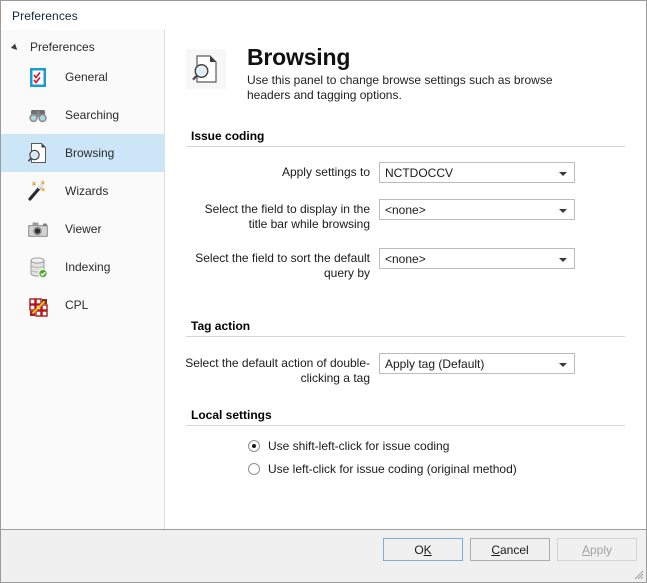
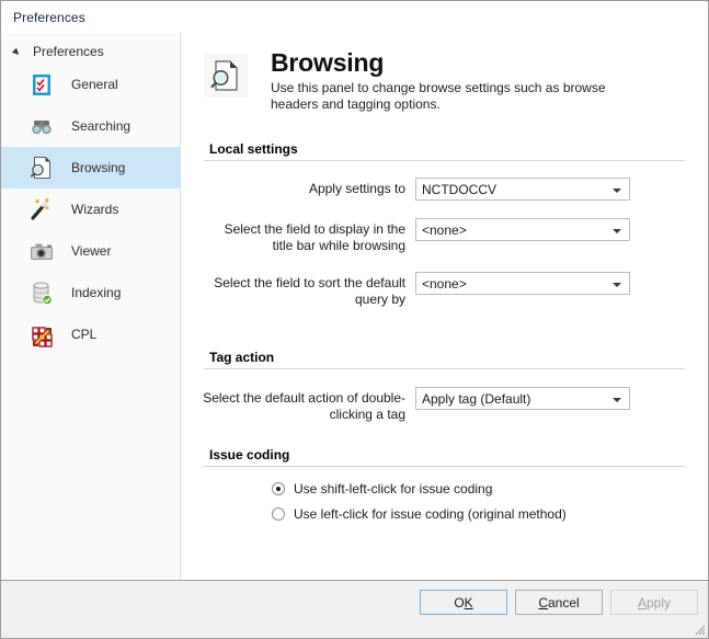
  Preferences
  Preferences
  General
  Searching
  Browsing
  Wizards
  Viewer
  Indexing
  CPL
  Browsing
  Use this panel to change browse settings such as browse headers and tagging options.
- Issue coding
+ Local settings
  Apply settings to
  NCTDOCCV
  Select the field to display in the title bar while browsing
  <none>
  Select the field to sort the default query by
  <none>
  Tag action
  Select the default action of double-clicking a tag
  Apply tag (Default)
- Local settings
+ Issue coding
  Use shift-left-click for issue coding
  Use left-click for issue coding (original method)
  O
  K
  C
  ancel
  A
  pply
